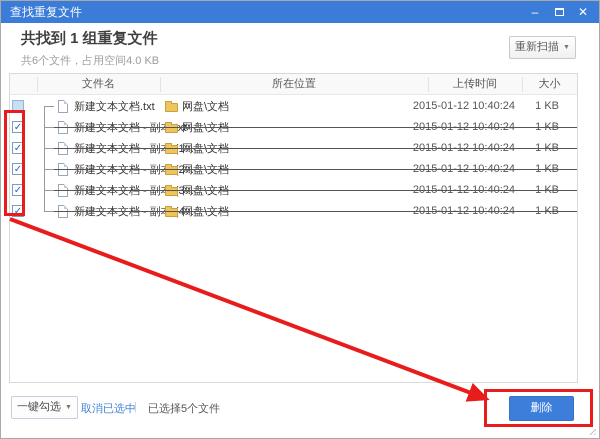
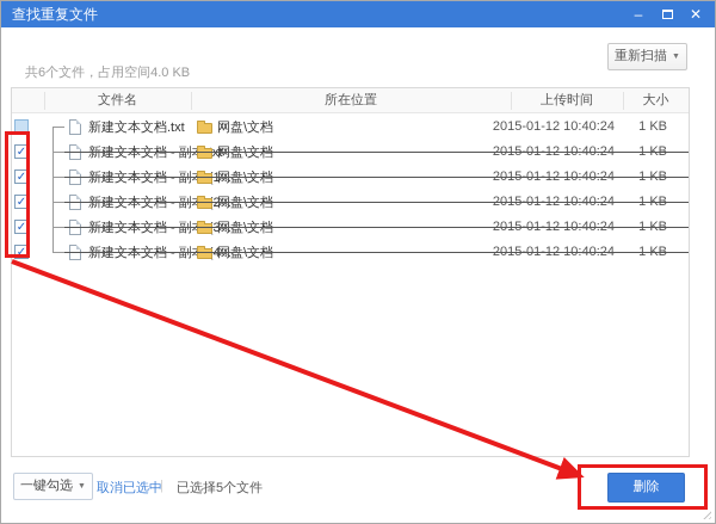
  查找重复文件
  –
  ✕
- 共找到 1 组重复文件
  共6个文件，占用空间4.0 KB
  重新扫描
  文件名
  所在位置
  上传时间
  大小
  新建文本文档.txt
  网盘\文档
  2015-01-12 10:40:24
  1 KB
  ✓
  新建文本文档 - 副xt
  网盘\文档
  ✓
  新建文本文档 - 副1...
  网盘\文档
  ✓
  新建文本文档 - 副2...
  网盘\文档
  ✓
  新建文本文档 - 副3...
  网盘\文档
  ✓
  新建文本文档 - 副4...
  网盘\文档
  一键勾选
  取消已选中
  |
  已选择5个文件
  删除
